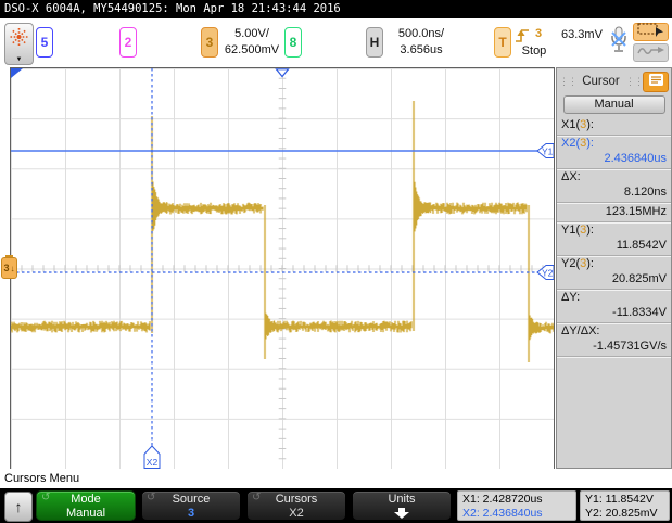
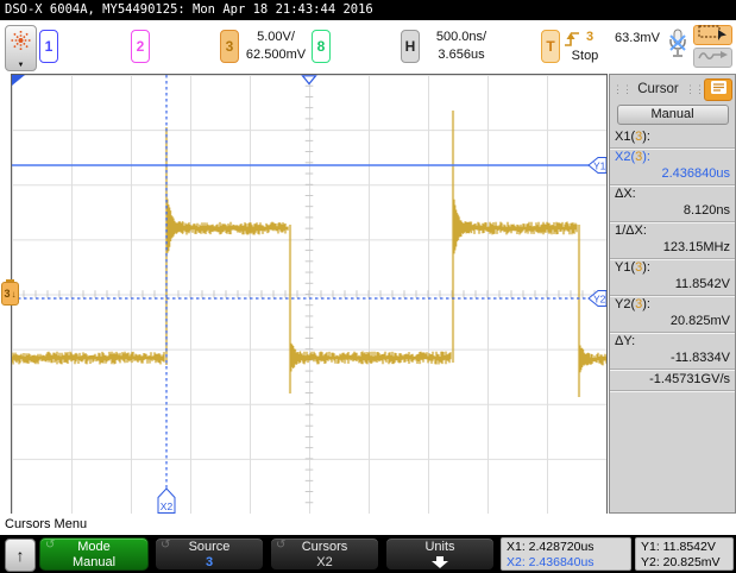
  DSO-X 6004A, MY54490125: Mon Apr 18 21:43:44 2016
- 5
+ 1
  2
  3
  5.00V/
  62.500mV
  8
  H
  500.0ns/
  3.656us
  T
  3
  Stop
  63.3mV
  Y1
  Y2
  X2
  3
  ↓
  ⋮⋮
  Cursor
  ⋮⋮
  Manual
  X1(3):
  X2(3):
  2.436840us
  ΔX:
  8.120ns
+ 1/ΔX:
  123.15MHz
  Y1(3):
  11.8542V
  Y2(3):
  20.825mV
  ΔY:
  -11.8334V
- ΔY/ΔX:
  -1.45731GV/s
  Cursors Menu
  ↑
  ↺
  Mode
  Manual
  ↺
  Source
  3
  ↺
  Cursors
  X2
  Units
  X1: 2.428720us
  X2: 2.436840us
  Y1: 11.8542V
  Y2: 20.825mV
